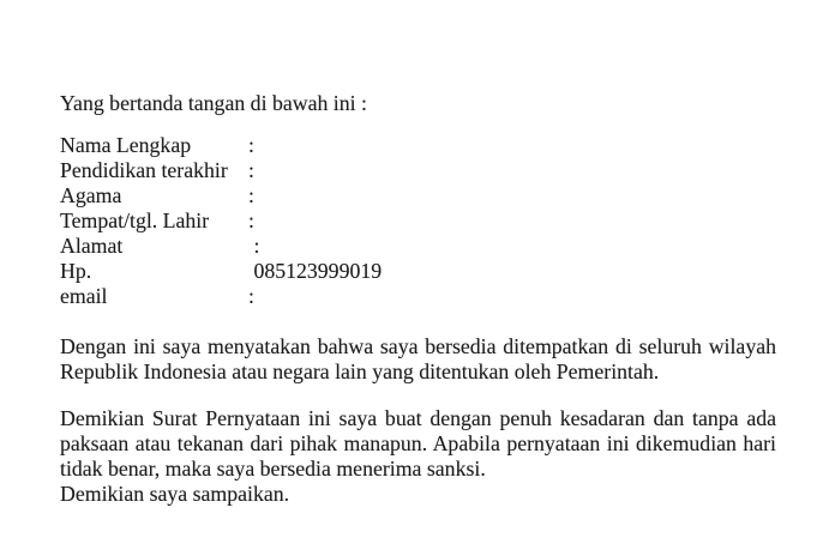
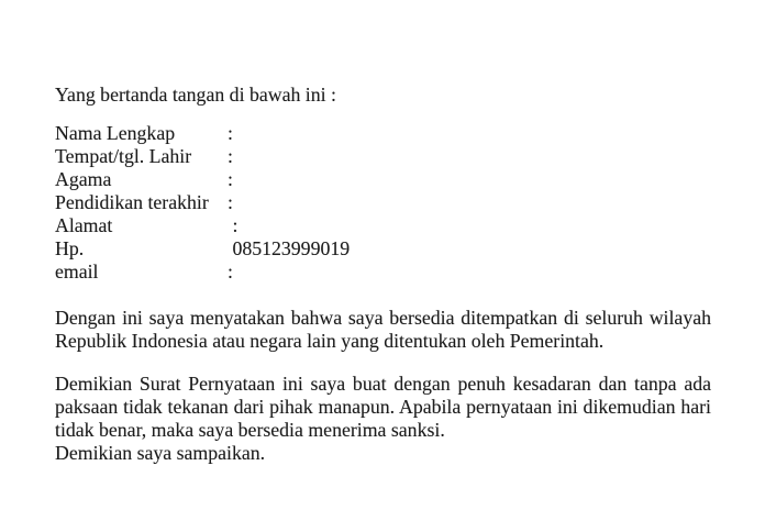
  Yang bertanda tangan di bawah ini :
  Nama Lengkap
  :
- Pendidikan terakhir
+ Tempat/tgl. Lahir
  :
  Agama
  :
- Tempat/tgl. Lahir
+ Pendidikan terakhir
  :
  Alamat
  :
  Hp.
  085123999019
  email
  :
  Dengan ini saya menyatakan bahwa saya bersedia ditempatkan di seluruh wilayah Republik Indonesia atau negara lain yang ditentukan oleh Pemerintah.
- Demikian Surat Pernyataan ini saya buat dengan penuh kesadaran dan tanpa ada paksaan atau tekanan dari pihak manapun. Apabila pernyataan ini dikemudian hari tidak benar, maka saya bersedia menerima sanksi.
+ Demikian Surat Pernyataan ini saya buat dengan penuh kesadaran dan tanpa ada paksaan tidak tekanan dari pihak manapun. Apabila pernyataan ini dikemudian hari tidak benar, maka saya bersedia menerima sanksi.
  Demikian saya sampaikan.
